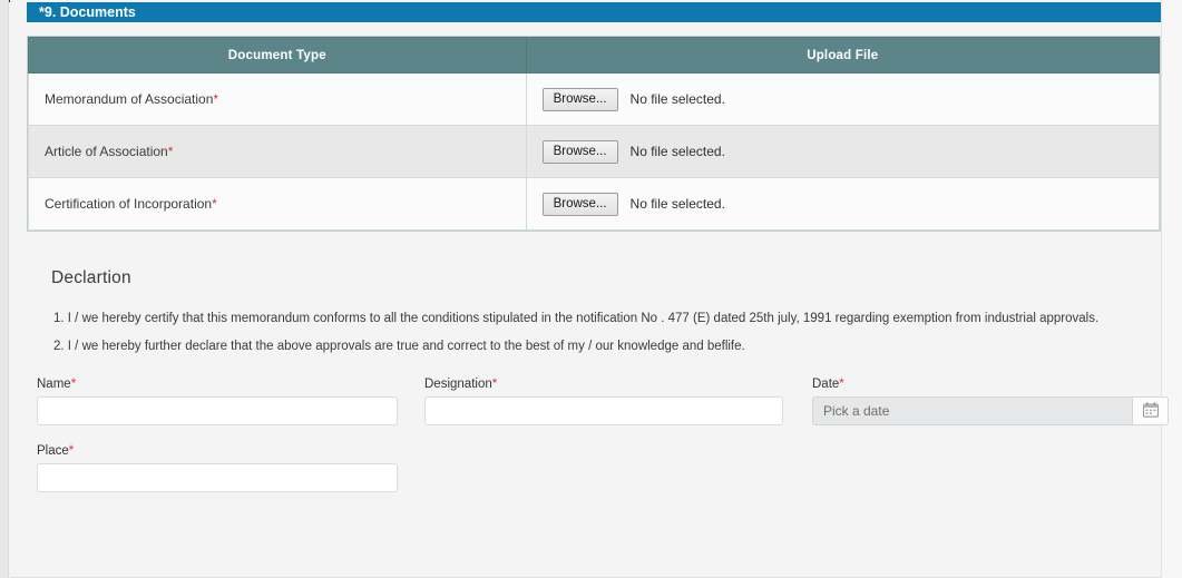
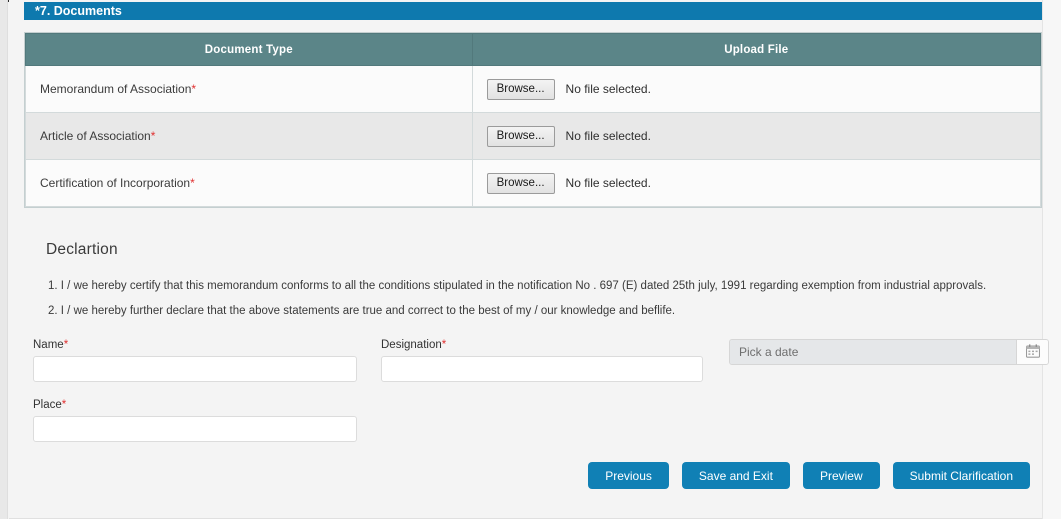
- *9. Documents
+ *7. Documents
  Document Type	Upload File
  Memorandum of Association*	Browse... No file selected.
  Article of Association*	Browse... No file selected.
  Certification of Incorporation*	Browse... No file selected.
  Declartion
- 1. I / we hereby certify that this memorandum conforms to all the conditions stipulated in the notification No . 477 (E) dated 25th july, 1991 regarding exemption from industrial approvals.
+ 1. I / we hereby certify that this memorandum conforms to all the conditions stipulated in the notification No . 697 (E) dated 25th july, 1991 regarding exemption from industrial approvals.
- 2. I / we hereby further declare that the above approvals are true and correct to the best of my / our knowledge and beflife.
+ 2. I / we hereby further declare that the above statements are true and correct to the best of my / our knowledge and beflife.
  Name*
  Designation*
- Date*
  Pick a date
  Place*
+ Previous
+ Save and Exit
+ Preview
+ Submit Clarification
